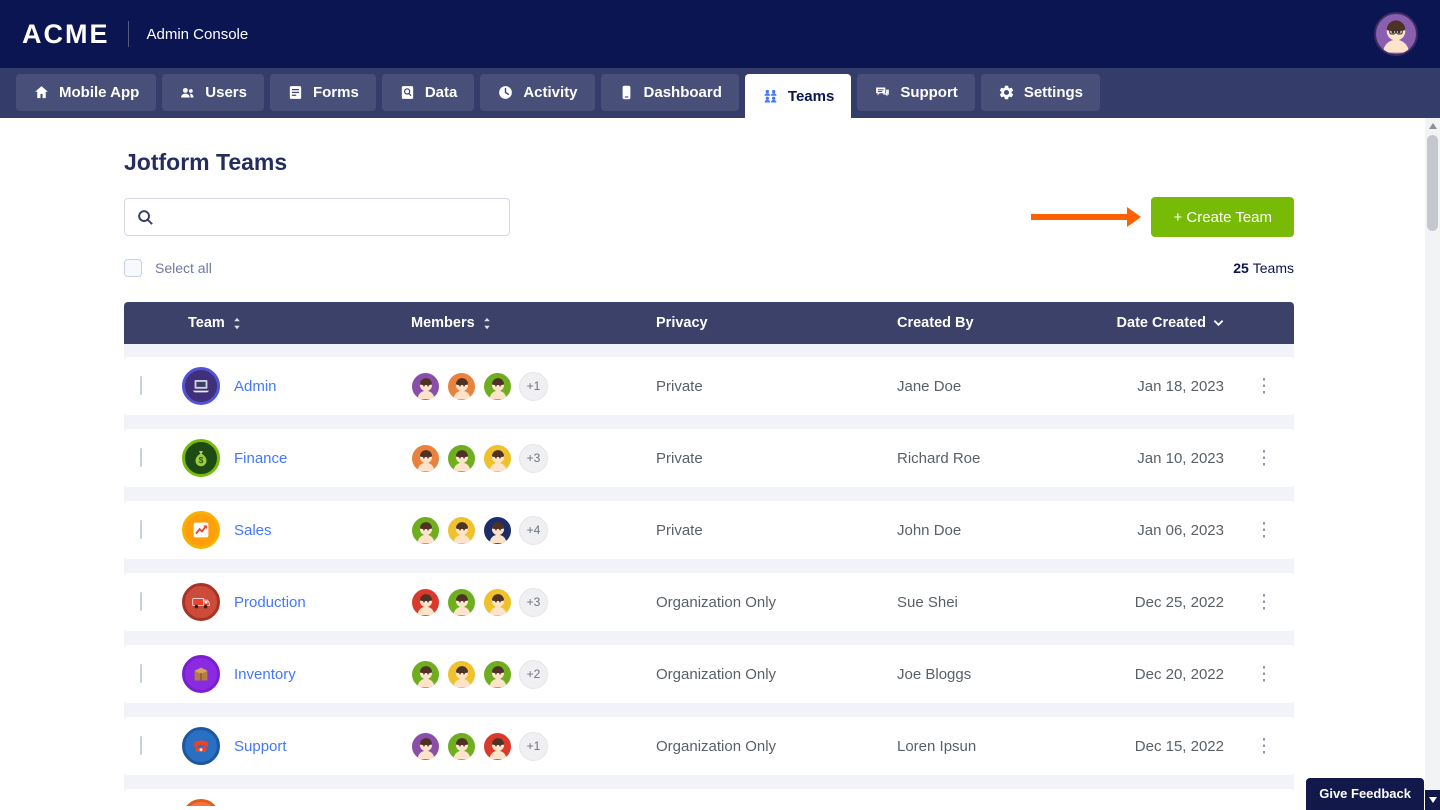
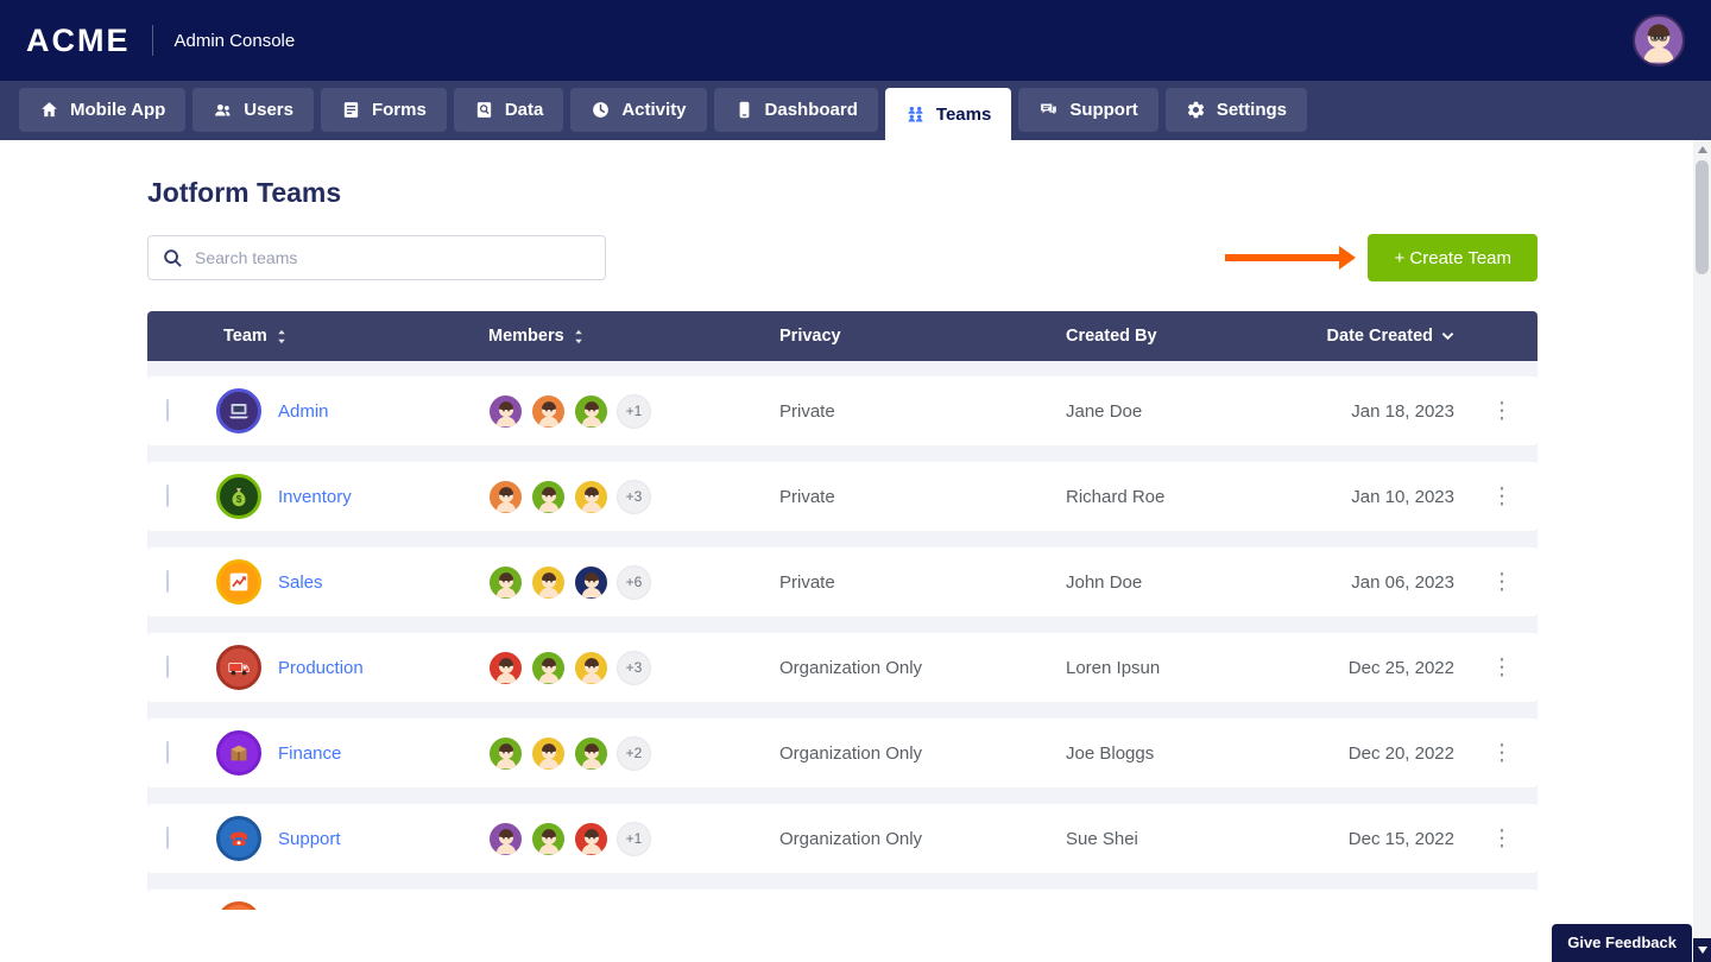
  ACME
  Admin Console
  Mobile App
  Users
  Forms
  Data
  Activity
  Dashboard
  Teams
  Support
  Settings
  Jotform Teams
+ Search teams
  + Create Team
- Select all
- 25 Teams
  Team
  Members
  Privacy
  Created By
  Date Created
  Admin
  +1
  Private
  Jane Doe
  Jan 18, 2023
  ⋮
  $
- Finance
+ Inventory
  +3
  Private
  Richard Roe
  Jan 10, 2023
  ⋮
  Sales
- +4
+ +6
  Private
  John Doe
  Jan 06, 2023
  ⋮
  Production
  +3
  Organization Only
- Sue Shei
+ Loren Ipsun
  Dec 25, 2022
  ⋮
- Inventory
+ Finance
  +2
  Organization Only
  Joe Bloggs
  Dec 20, 2022
  ⋮
  Support
  +1
  Organization Only
- Loren Ipsun
+ Sue Shei
  Dec 15, 2022
  ⋮
  Give Feedback
